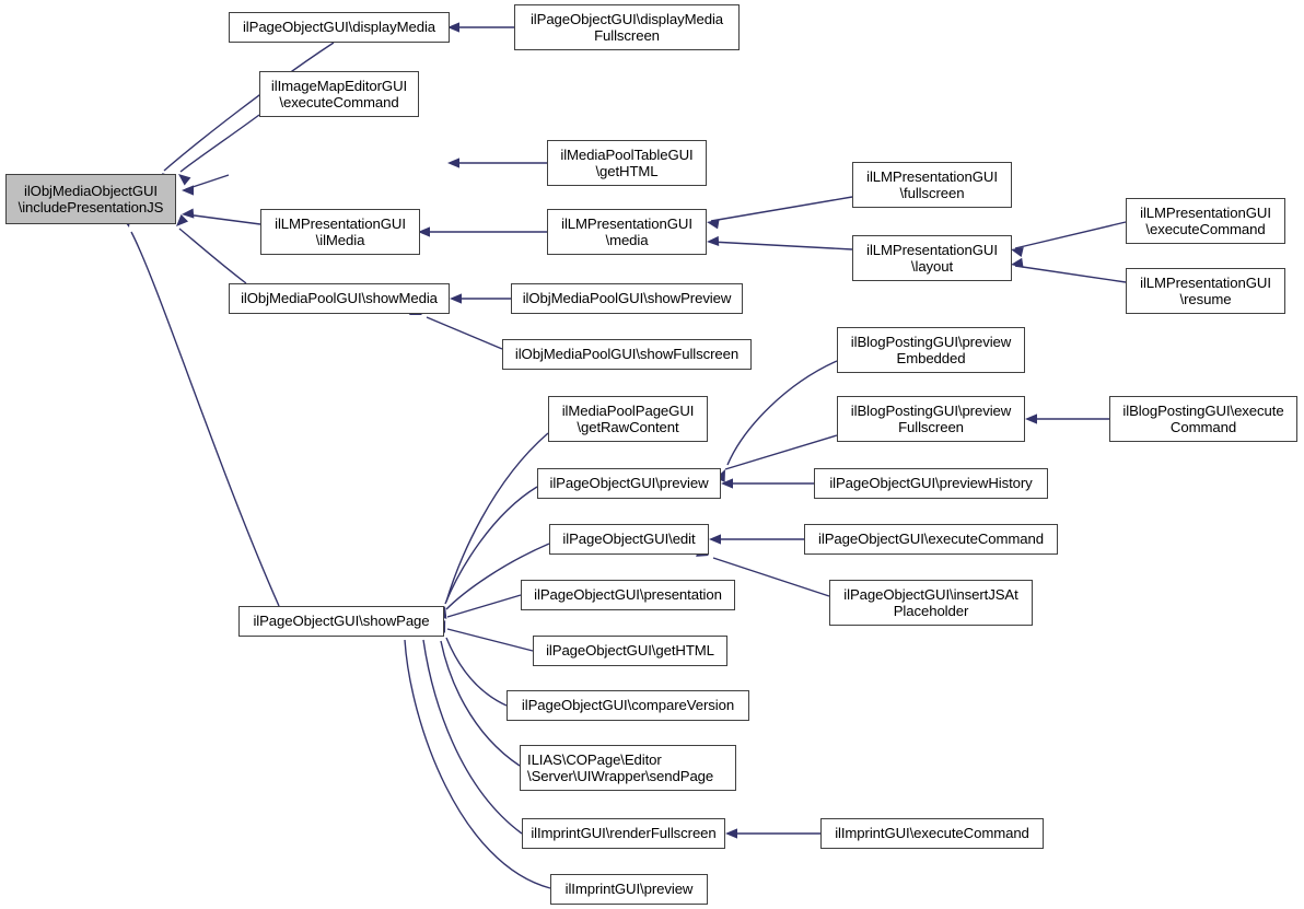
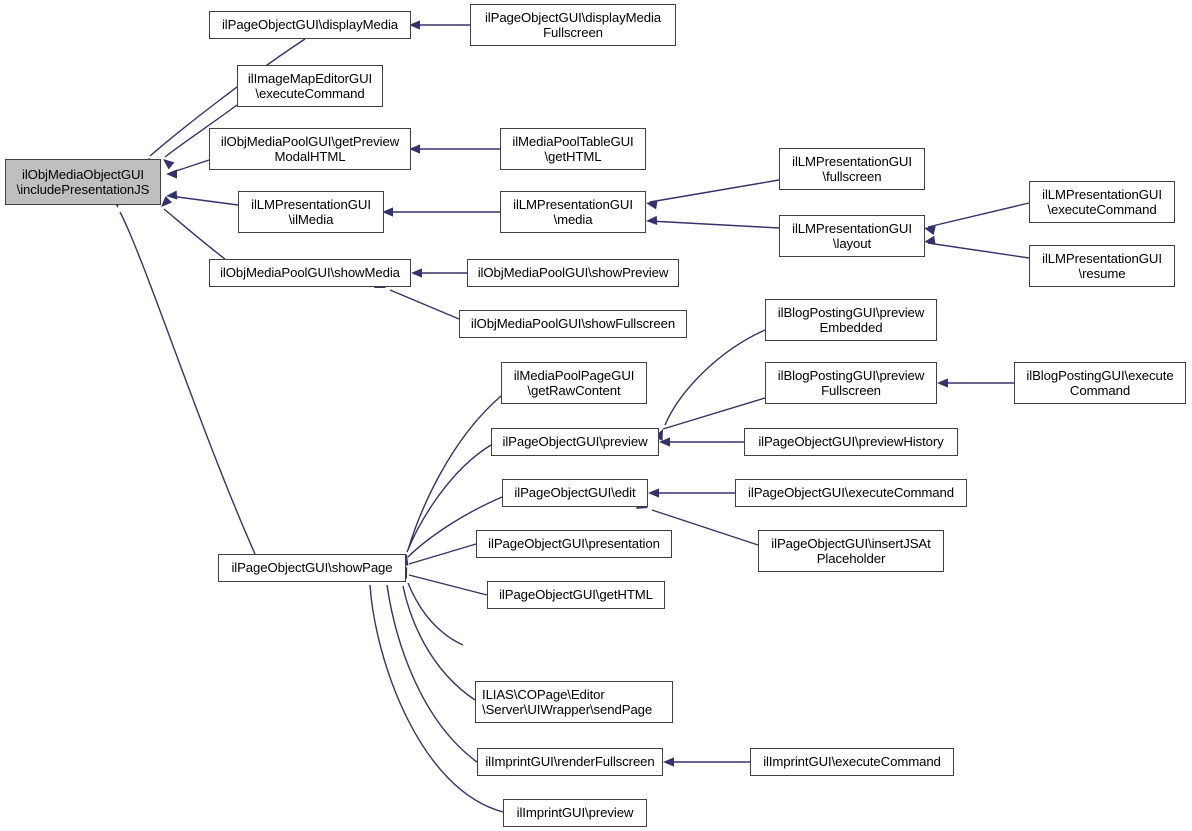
  ilObjMediaObjectGUI
  \includePresentationJS
  ilPageObjectGUI\displayMedia
  ilPageObjectGUI\displayMedia
  Fullscreen
  ilImageMapEditorGUI
  \executeCommand
+ ilObjMediaPoolGUI\getPreview
+ ModalHTML
  ilMediaPoolTableGUI
  \getHTML
  ilLMPresentationGUI
  \ilMedia
  ilLMPresentationGUI
  \media
  ilLMPresentationGUI
  \fullscreen
  ilLMPresentationGUI
  \layout
  ilLMPresentationGUI
  \executeCommand
  ilLMPresentationGUI
  \resume
  ilObjMediaPoolGUI\showMedia
  ilObjMediaPoolGUI\showPreview
  ilObjMediaPoolGUI\showFullscreen
  ilBlogPostingGUI\preview
  Embedded
  ilBlogPostingGUI\preview
  Fullscreen
  ilBlogPostingGUI\execute
  Command
  ilMediaPoolPageGUI
  \getRawContent
  ilPageObjectGUI\preview
  ilPageObjectGUI\previewHistory
  ilPageObjectGUI\edit
  ilPageObjectGUI\executeCommand
  ilPageObjectGUI\insertJSAt
  Placeholder
  ilPageObjectGUI\presentation
  ilPageObjectGUI\showPage
  ilPageObjectGUI\getHTML
- ilPageObjectGUI\compareVersion
  ILIAS\COPage\Editor
  \Server\UIWrapper\sendPage
  ilImprintGUI\renderFullscreen
  ilImprintGUI\executeCommand
  ilImprintGUI\preview
